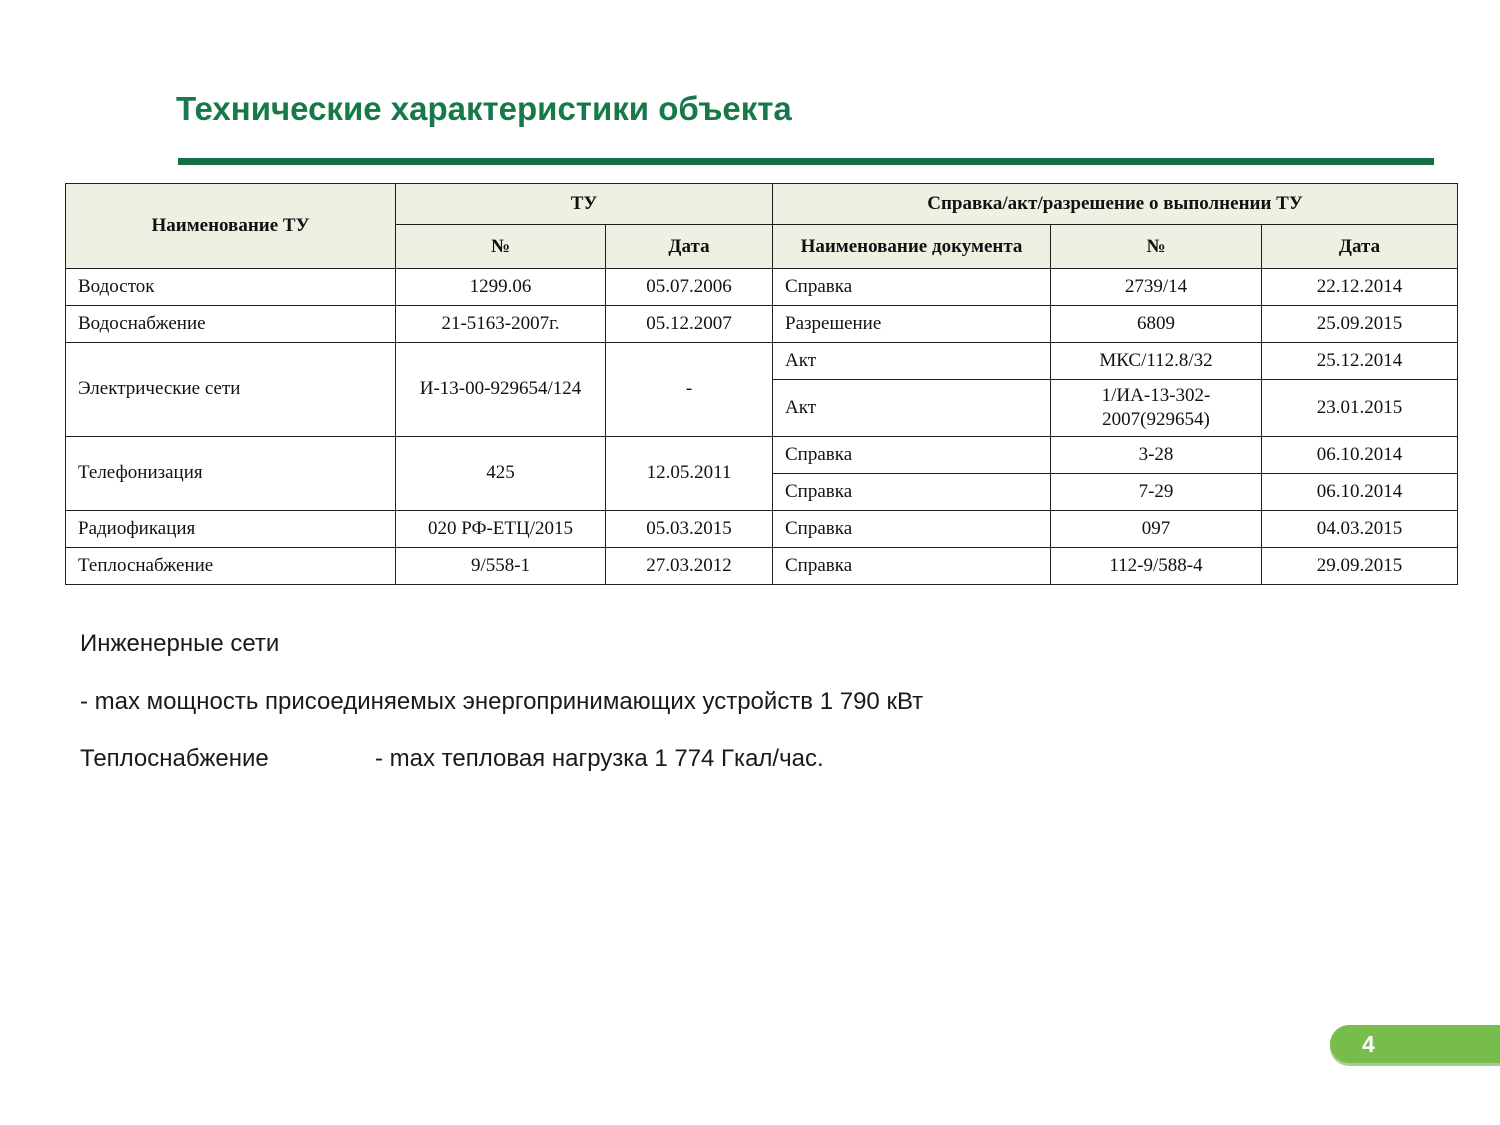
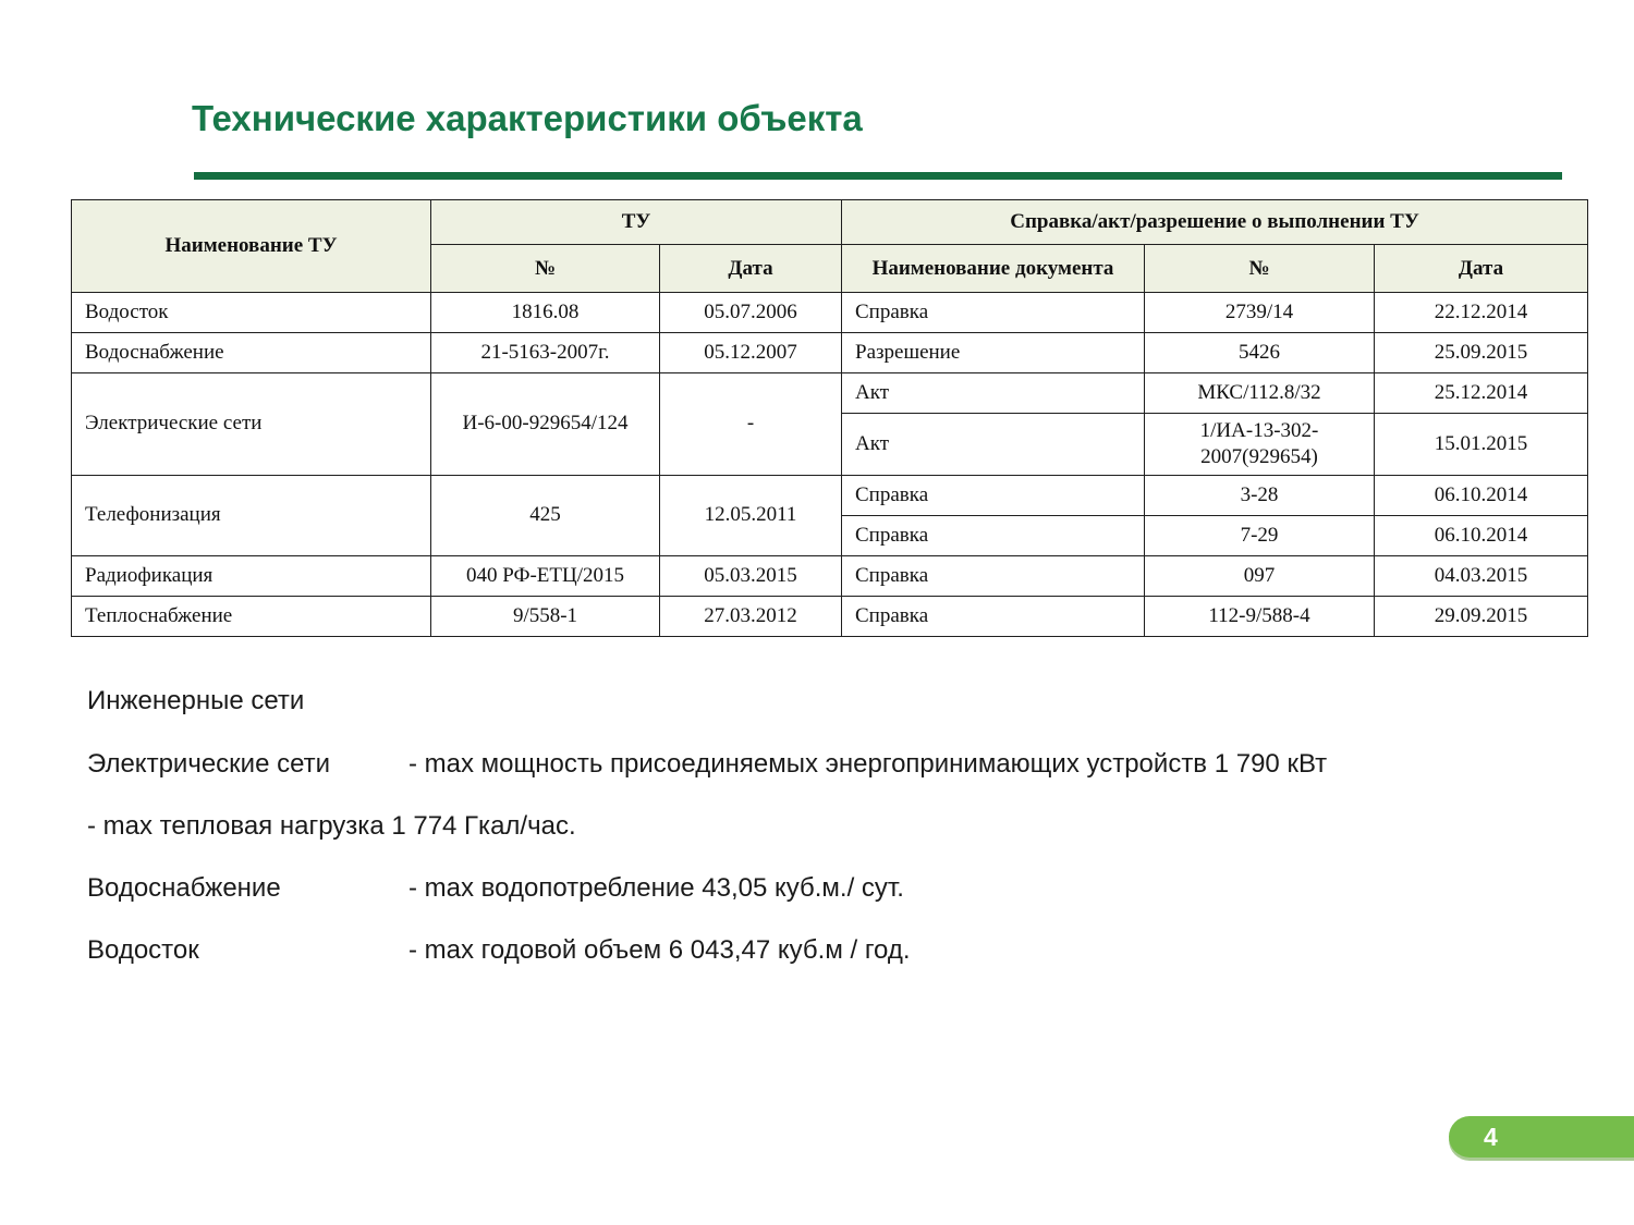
  Технические характеристики объекта
  Наименование ТУ	ТУ	Справка/акт/разрешение о выполнении ТУ
  №	Дата	Наименование документа	№	Дата
- Водосток	1299.06	05.07.2006	Справка	2739/14	22.12.2014
+ Водосток	1816.08	05.07.2006	Справка	2739/14	22.12.2014
- Водоснабжение	21-5163-2007г.	05.12.2007	Разрешение	6809	25.09.2015
+ Водоснабжение	21-5163-2007г.	05.12.2007	Разрешение	5426	25.09.2015
- Электрические сети	И-13-00-929654/124	-	Акт	МКС/112.8/32	25.12.2014
+ Электрические сети	И-6-00-929654/124	-	Акт	МКС/112.8/32	25.12.2014
- Акт	1/ИА-13-302-2007(929654)	23.01.2015
+ Акт	1/ИА-13-302-2007(929654)	15.01.2015
  Телефонизация	425	12.05.2011	Справка	3-28	06.10.2014
  Справка	7-29	06.10.2014
- Радиофикация	020 РФ-ЕТЦ/2015	05.03.2015	Справка	097	04.03.2015
+ Радиофикация	040 РФ-ЕТЦ/2015	05.03.2015	Справка	097	04.03.2015
  Теплоснабжение	9/558-1	27.03.2012	Справка	112-9/588-4	29.09.2015
  Инженерные сети
+ Электрические сети
  - max мощность присоединяемых энергопринимающих устройств 1 790 кВт
- Теплоснабжение
  - max тепловая нагрузка 1 774 Гкал/час.
+ Водоснабжение
+ - max водопотребление 43,05 куб.м./ сут.
+ Водосток
+ - max годовой объем 6 043,47 куб.м / год.
  4
